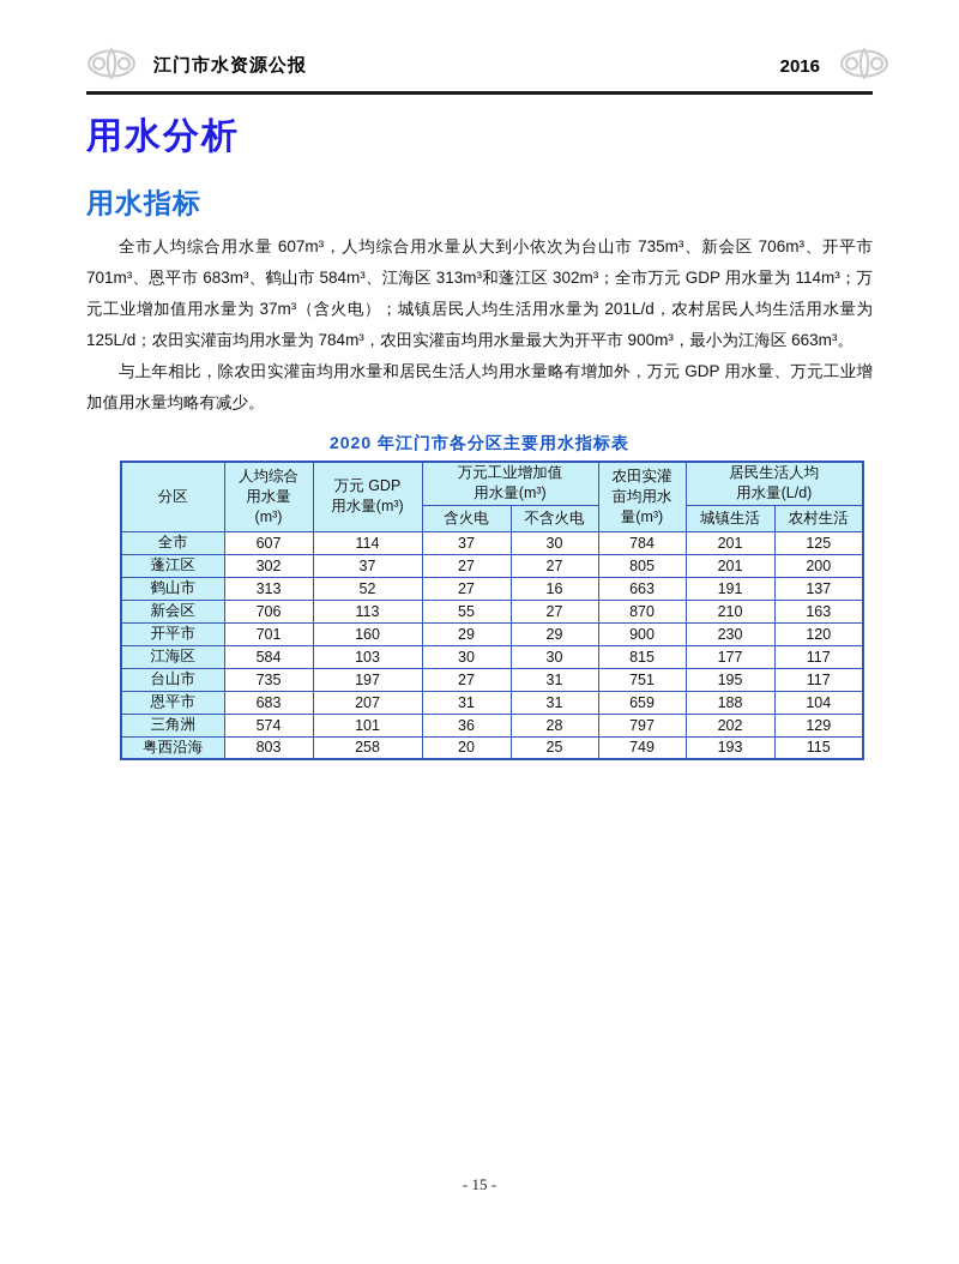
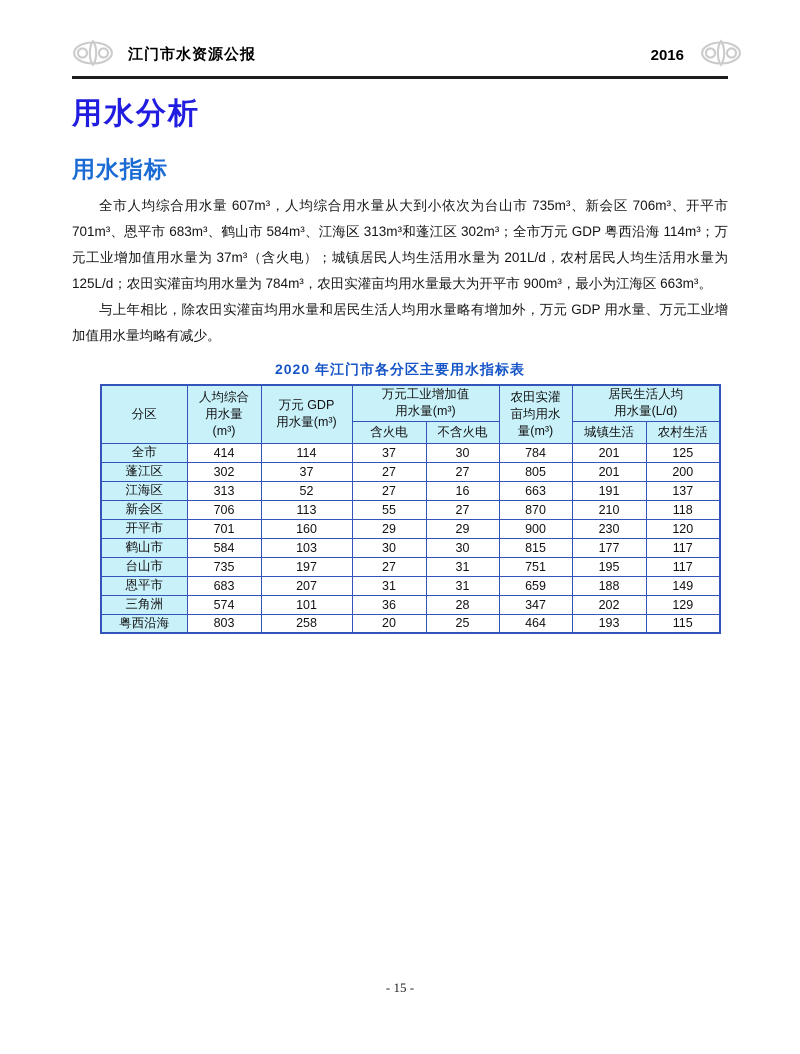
  江门市水资源公报
  2016
  用水分析
  用水指标
- 全市人均综合用水量 607m³，人均综合用水量从大到小依次为台山市 735m³、新会区 706m³、开平市 701m³、恩平市 683m³、鹤山市 584m³、江海区 313m³和蓬江区 302m³；全市万元 GDP 用水量为 114m³；万元工业增加值用水量为 37m³（含火电）；城镇居民人均生活用水量为 201L/d，农村居民人均生活用水量为 125L/d；农田实灌亩均用水量为 784m³，农田实灌亩均用水量最大为开平市 900m³，最小为江海区 663m³。
+ 全市人均综合用水量 607m³，人均综合用水量从大到小依次为台山市 735m³、新会区 706m³、开平市 701m³、恩平市 683m³、鹤山市 584m³、江海区 313m³和蓬江区 302m³；全市万元 GDP 粤西沿海 114m³；万元工业增加值用水量为 37m³（含火电）；城镇居民人均生活用水量为 201L/d，农村居民人均生活用水量为 125L/d；农田实灌亩均用水量为 784m³，农田实灌亩均用水量最大为开平市 900m³，最小为江海区 663m³。
  与上年相比，除农田实灌亩均用水量和居民生活人均用水量略有增加外，万元 GDP 用水量、万元工业增加值用水量均略有减少。
  2020 年江门市各分区主要用水指标表
  分区	人均综合 用水量 (m³)	万元 GDP 用水量(m³)	万元工业增加值 用水量(m³)	农田实灌 亩均用水 量(m³)	居民生活人均 用水量(L/d)
  含火电	不含火电	城镇生活	农村生活
- 全市	607	114	37	30	784	201	125
+ 全市	414	114	37	30	784	201	125
  蓬江区	302	37	27	27	805	201	200
- 鹤山市	313	52	27	16	663	191	137
+ 江海区	313	52	27	16	663	191	137
- 新会区	706	113	55	27	870	210	163
+ 新会区	706	113	55	27	870	210	118
  开平市	701	160	29	29	900	230	120
- 江海区	584	103	30	30	815	177	117
+ 鹤山市	584	103	30	30	815	177	117
  台山市	735	197	27	31	751	195	117
- 恩平市	683	207	31	31	659	188	104
+ 恩平市	683	207	31	31	659	188	149
- 三角洲	574	101	36	28	797	202	129
+ 三角洲	574	101	36	28	347	202	129
- 粤西沿海	803	258	20	25	749	193	115
+ 粤西沿海	803	258	20	25	464	193	115
  - 15 -
